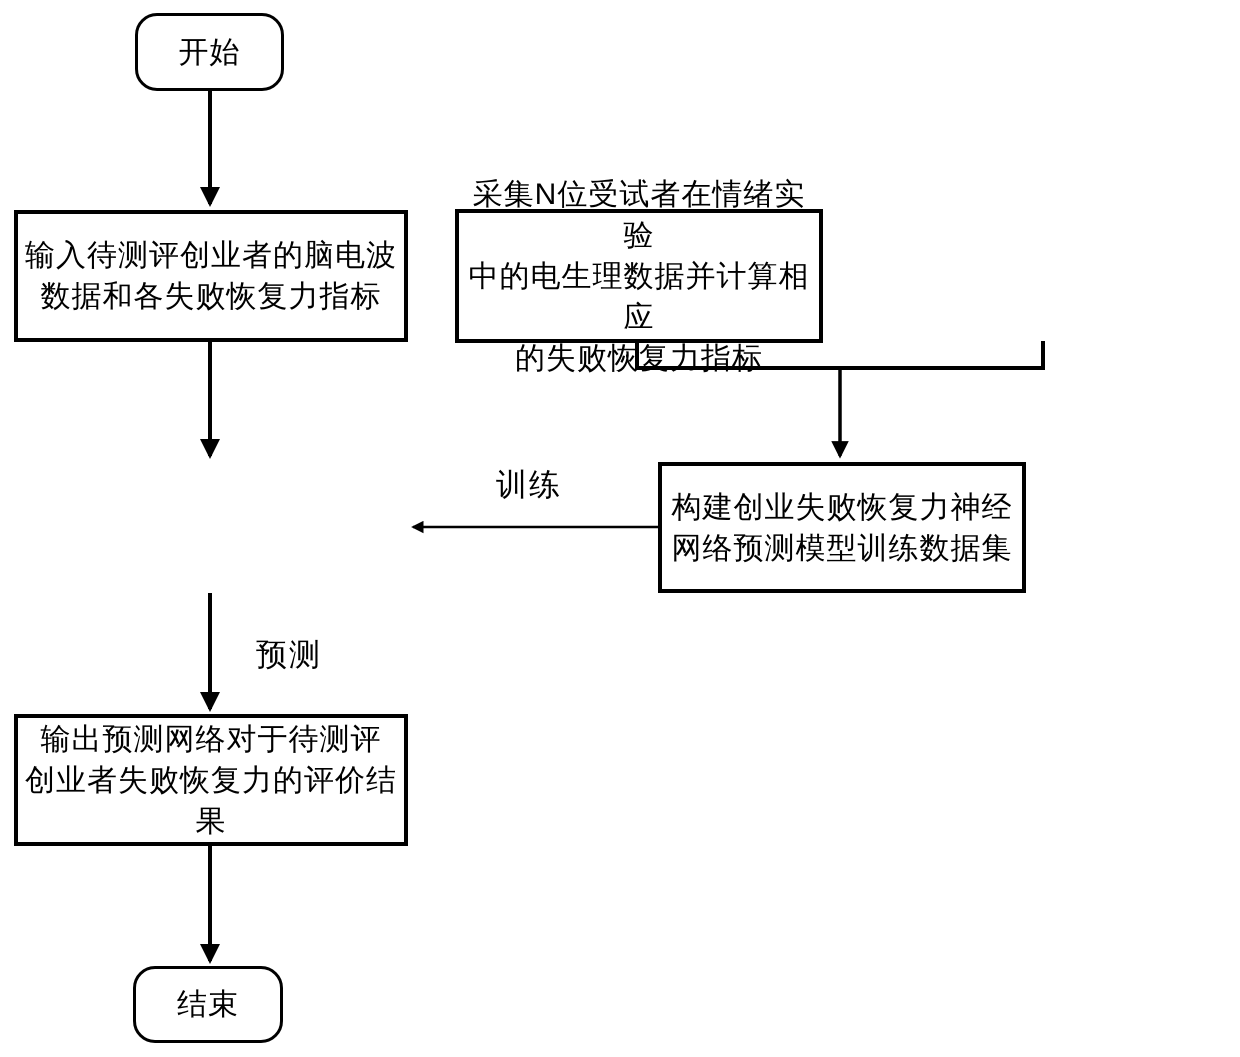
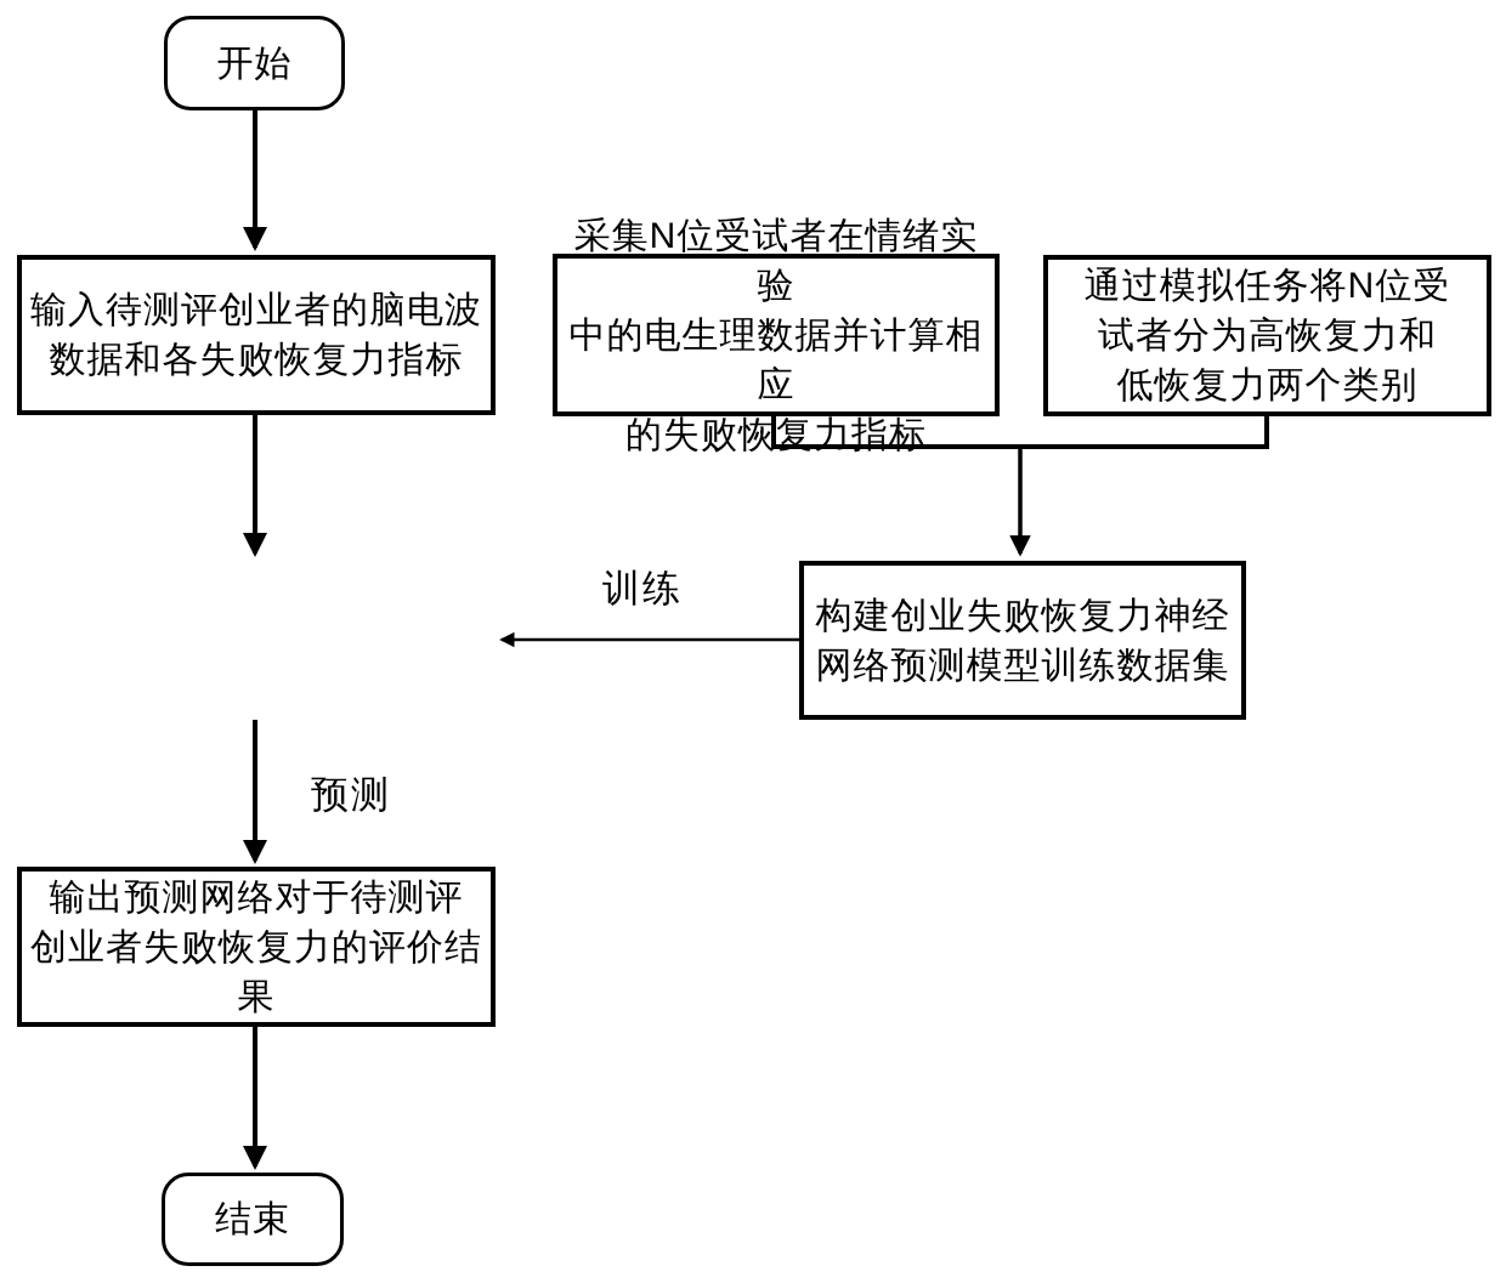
  开始
  输入待测评创业者的脑电波
  数据和各失败恢复力指标
  采集N位受试者在情绪实验
  中的电生理数据并计算相应
  的失败恢复力指标
+ 通过模拟任务将N位受
+ 试者分为高恢复力和
+ 低恢复力两个类别
  构建创业失败恢复力神经
  网络预测模型训练数据集
  输出预测网络对于待测评
  创业者失败恢复力的评价结果
  结束
  训练
  预测
